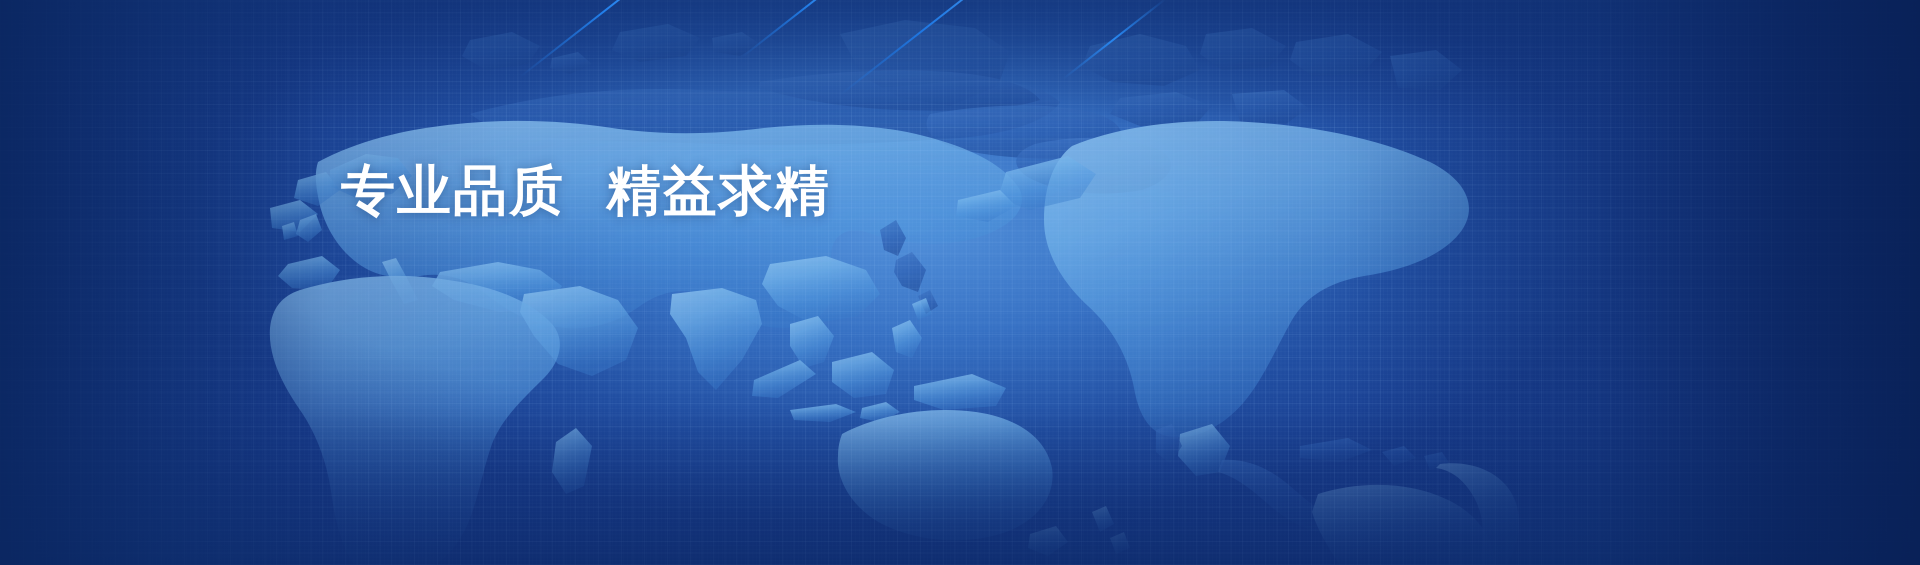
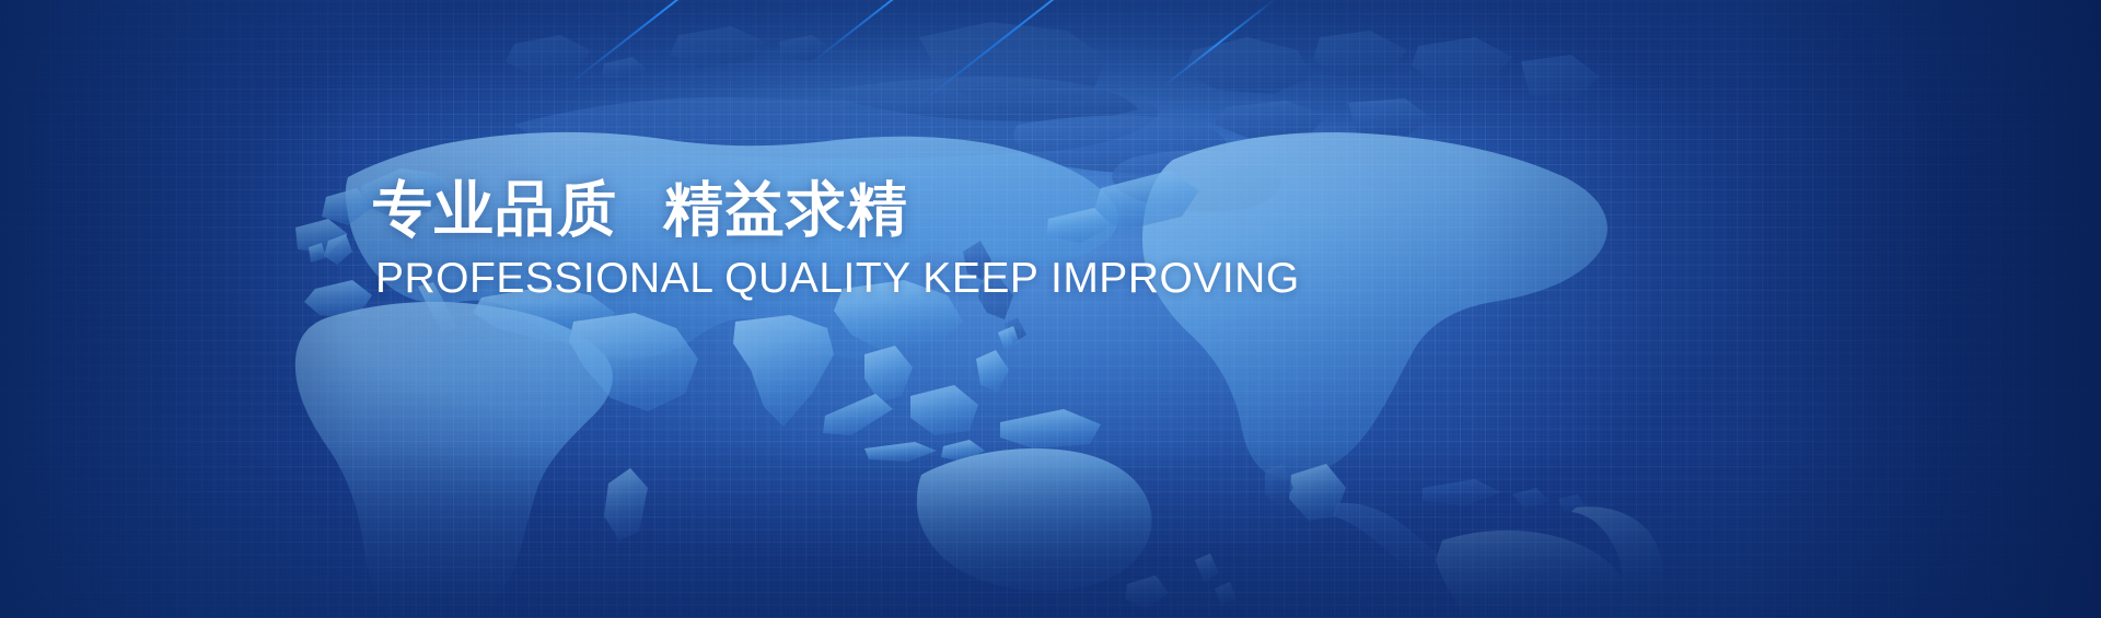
  专业品质 精益求精
+ PROFESSIONAL QUALITY KEEP IMPROVING
